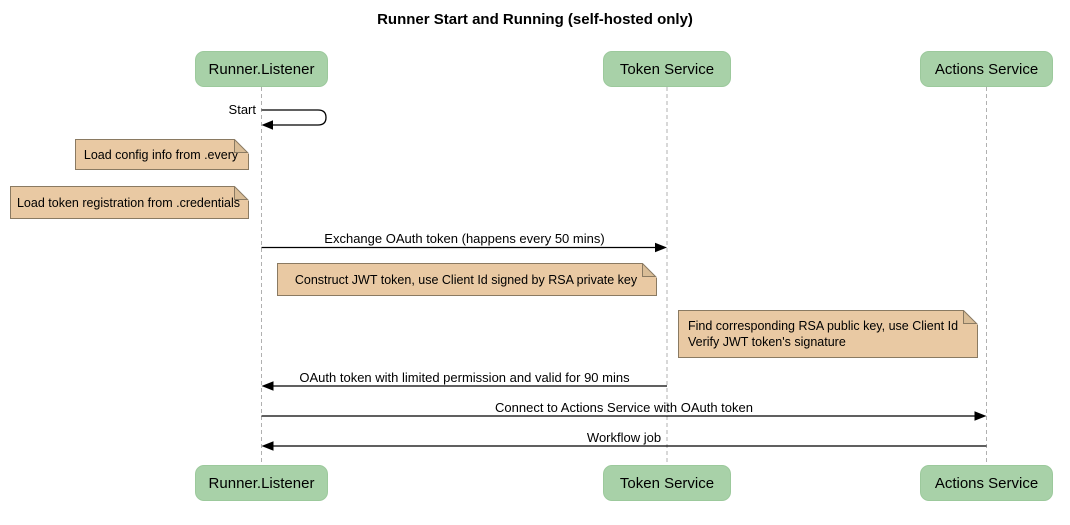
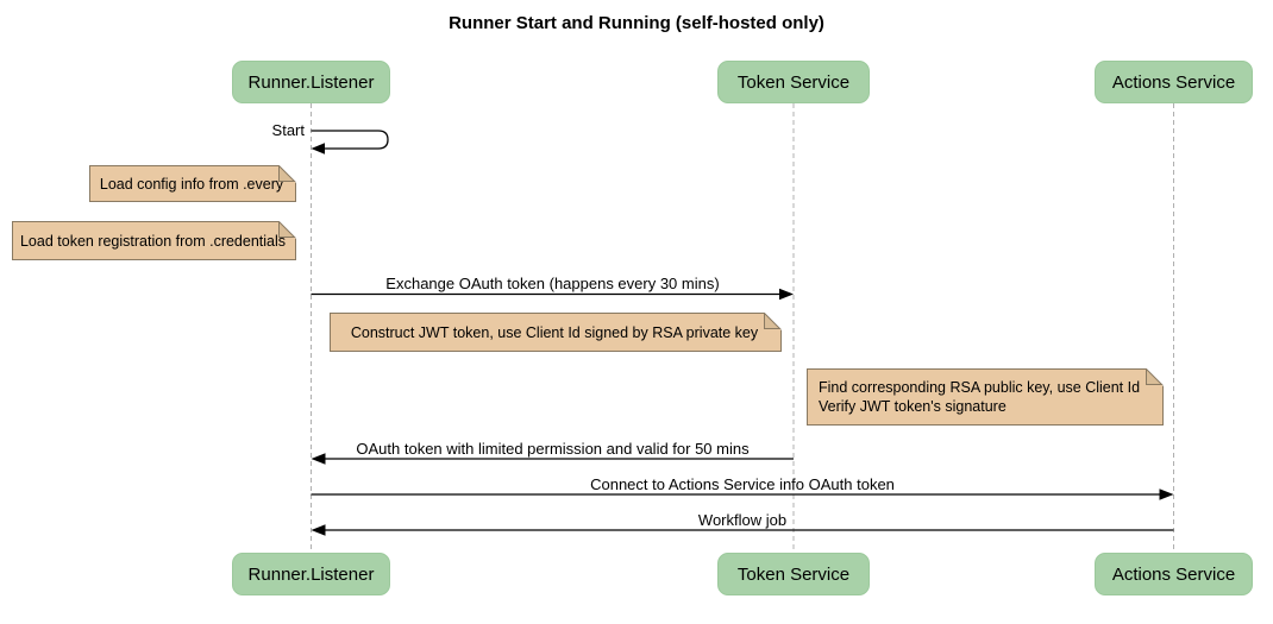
  Runner Start and Running (self-hosted only)
  Runner.Listener
  Token Service
  Actions Service
  Runner.Listener
  Token Service
  Actions Service
  Start
- Exchange OAuth token (happens every 50 mins)
+ Exchange OAuth token (happens every 30 mins)
- OAuth token with limited permission and valid for 90 mins
+ OAuth token with limited permission and valid for 50 mins
- Connect to Actions Service with OAuth token
+ Connect to Actions Service info OAuth token
  Workflow job
  Load config info from .every
  Load token registration from .credentials
  Construct JWT token, use Client Id signed by RSA private key
  Find corresponding RSA public key, use Client Id
  Verify JWT token's signature
